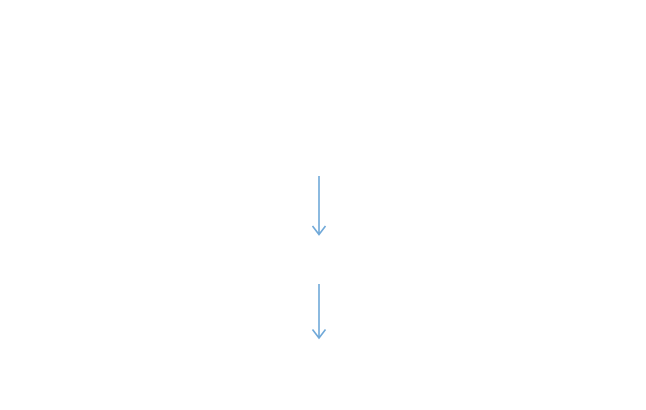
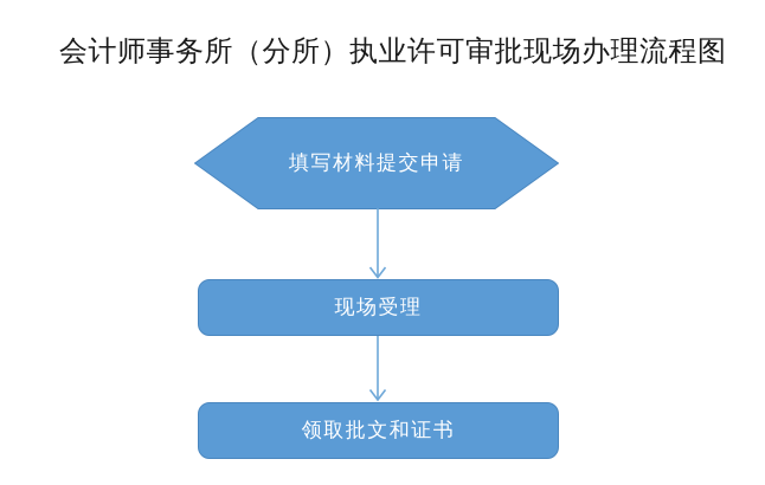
+ 会计师事务所（分所）执业许可审批现场办理流程图
+ 填写材料提交申请
+ 现场受理
+ 领取批文和证书
